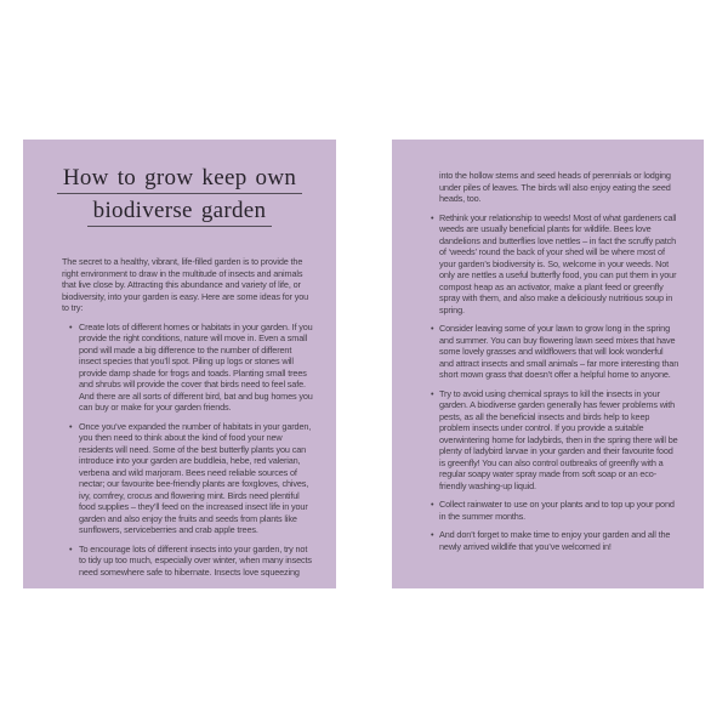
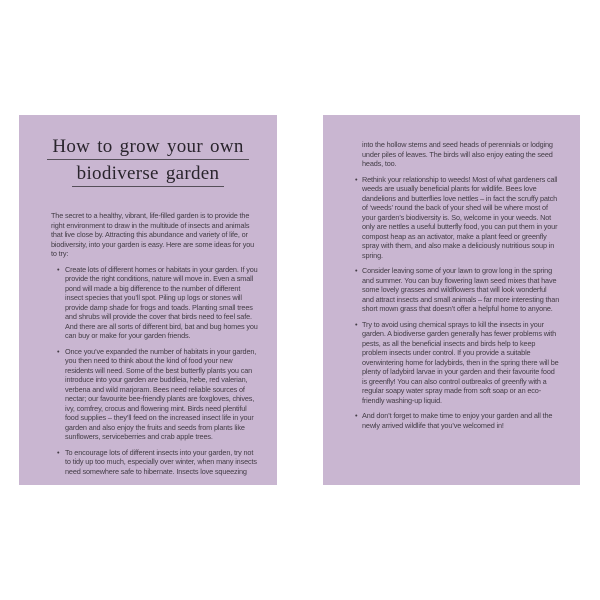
- How to grow keep own
+ How to grow your own
  biodiverse garden
  The secret to a healthy, vibrant, life-filled garden is to provide the right environment to draw in the multitude of insects and animals that live close by. Attracting this abundance and variety of life, or biodiversity, into your garden is easy. Here are some ideas for you to try:
  Create lots of different homes or habitats in your garden. If you provide the right conditions, nature will move in. Even a small pond will made a big difference to the number of different insect species that you’ll spot. Piling up logs or stones will provide damp shade for frogs and toads. Planting small trees and shrubs will provide the cover that birds need to feel safe. And there are all sorts of different bird, bat and bug homes you can buy or make for your garden friends.
  Once you’ve expanded the number of habitats in your garden, you then need to think about the kind of food your new residents will need. Some of the best butterfly plants you can introduce into your garden are buddleia, hebe, red valerian, verbena and wild marjoram. Bees need reliable sources of nectar; our favourite bee-friendly plants are foxgloves, chives, ivy, comfrey, crocus and flowering mint. Birds need plentiful food supplies – they’ll feed on the increased insect life in your garden and also enjoy the fruits and seeds from plants like sunflowers, serviceberries and crab apple trees.
  To encourage lots of different insects into your garden, try not to tidy up too much, especially over winter, when many insects need somewhere safe to hibernate. Insects love squeezing
  into the hollow stems and seed heads of perennials or lodging under piles of leaves. The birds will also enjoy eating the seed heads, too.
  Rethink your relationship to weeds! Most of what gardeners call weeds are usually beneficial plants for wildlife. Bees love dandelions and butterflies love nettles – in fact the scruffy patch of ‘weeds’ round the back of your shed will be where most of your garden’s biodiversity is. So, welcome in your weeds. Not only are nettles a useful butterfly food, you can put them in your compost heap as an activator, make a plant feed or greenfly spray with them, and also make a deliciously nutritious soup in spring.
  Consider leaving some of your lawn to grow long in the spring and summer. You can buy flowering lawn seed mixes that have some lovely grasses and wildflowers that will look wonderful and attract insects and small animals – far more interesting than short mown grass that doesn’t offer a helpful home to anyone.
  Try to avoid using chemical sprays to kill the insects in your garden. A biodiverse garden generally has fewer problems with pests, as all the beneficial insects and birds help to keep problem insects under control. If you provide a suitable overwintering home for ladybirds, then in the spring there will be plenty of ladybird larvae in your garden and their favourite food is greenfly! You can also control outbreaks of greenfly with a regular soapy water spray made from soft soap or an eco-friendly washing-up liquid.
- Collect rainwater to use on your plants and to top up your pond in the summer months.
  And don’t forget to make time to enjoy your garden and all the newly arrived wildlife that you’ve welcomed in!
